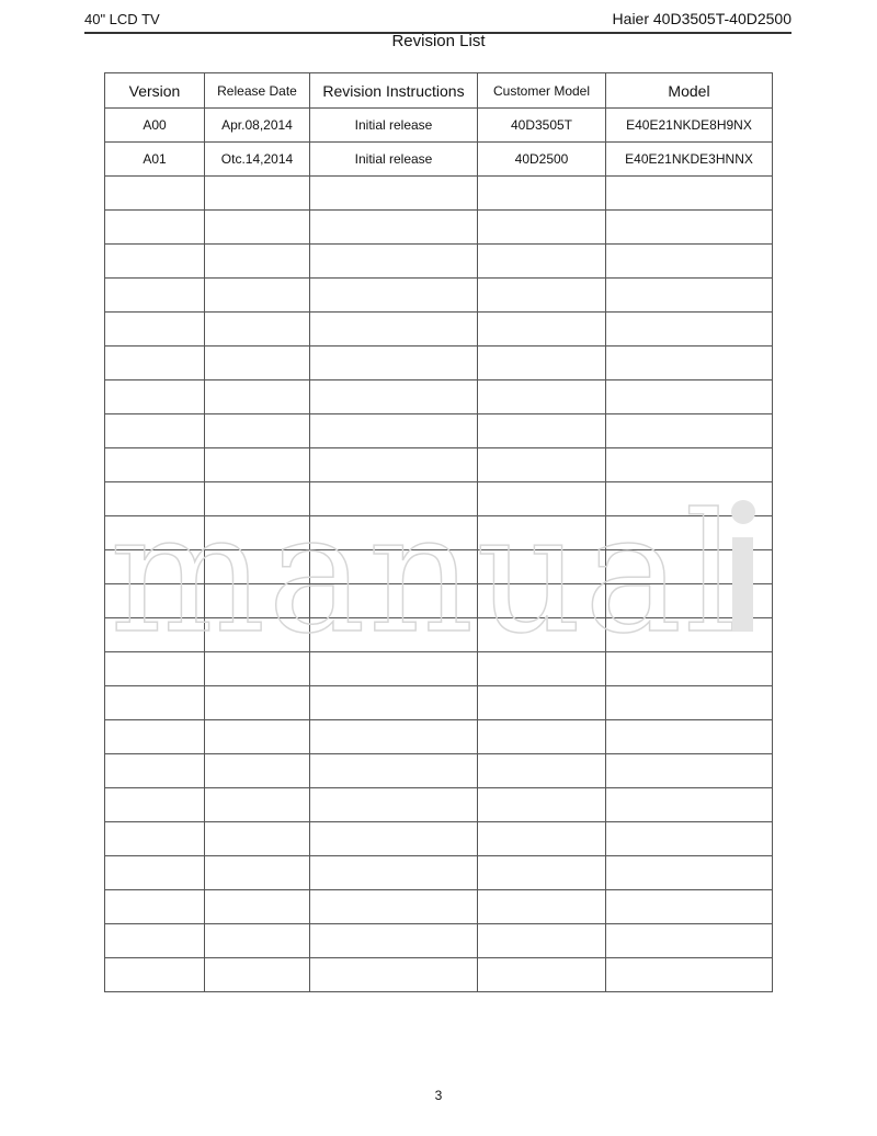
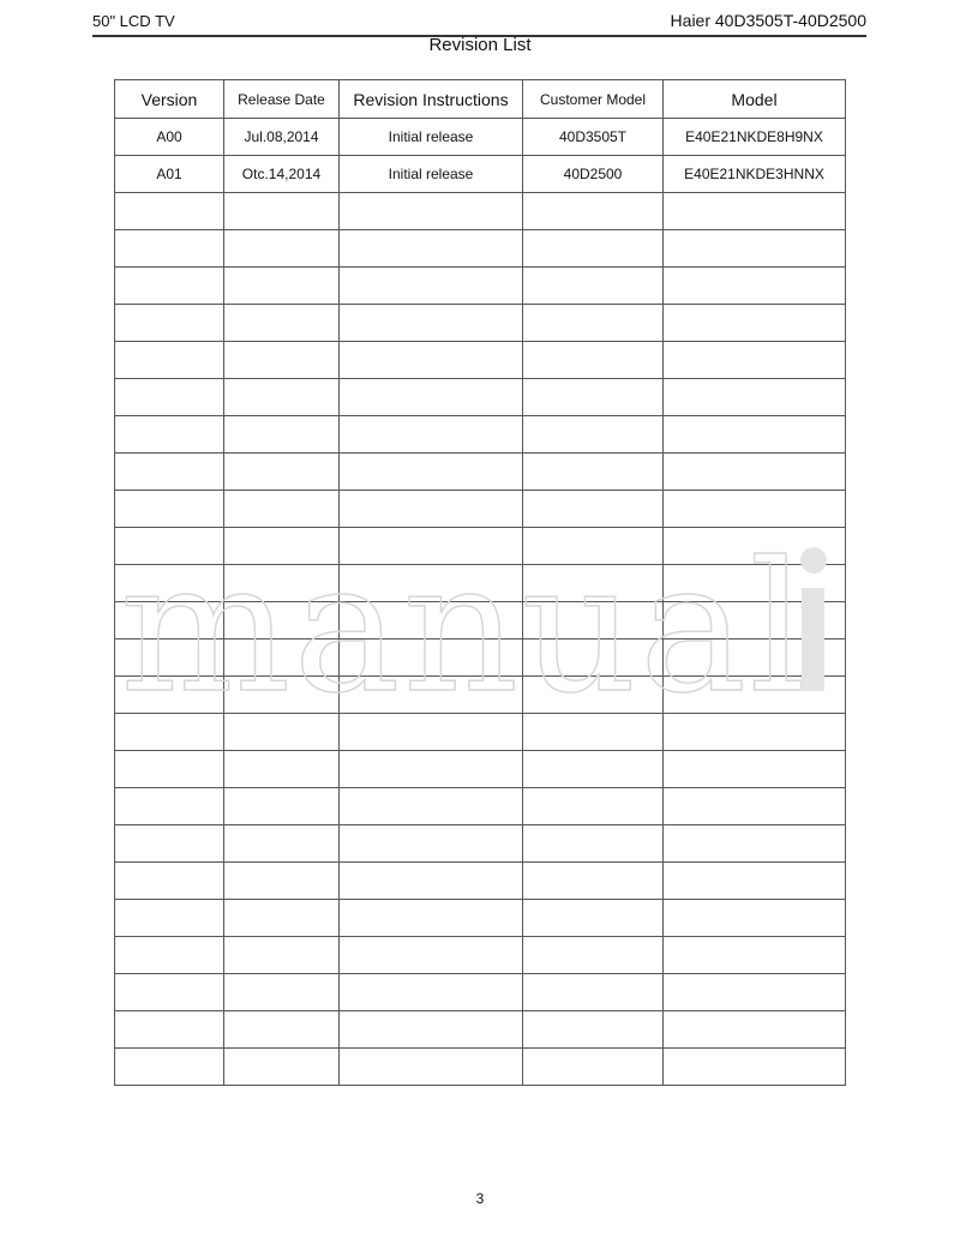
- 40" LCD TV
+ 50" LCD TV
  Haier 40D3505T-40D2500
  Revision List
  Version	Release Date	Revision Instructions	Customer Model	Model
- A00	Apr.08,2014	Initial release	40D3505T	E40E21NKDE8H9NX
+ A00	Jul.08,2014	Initial release	40D3505T	E40E21NKDE8H9NX
  A01	Otc.14,2014	Initial release	40D2500	E40E21NKDE3HNNX
  manual
  3
